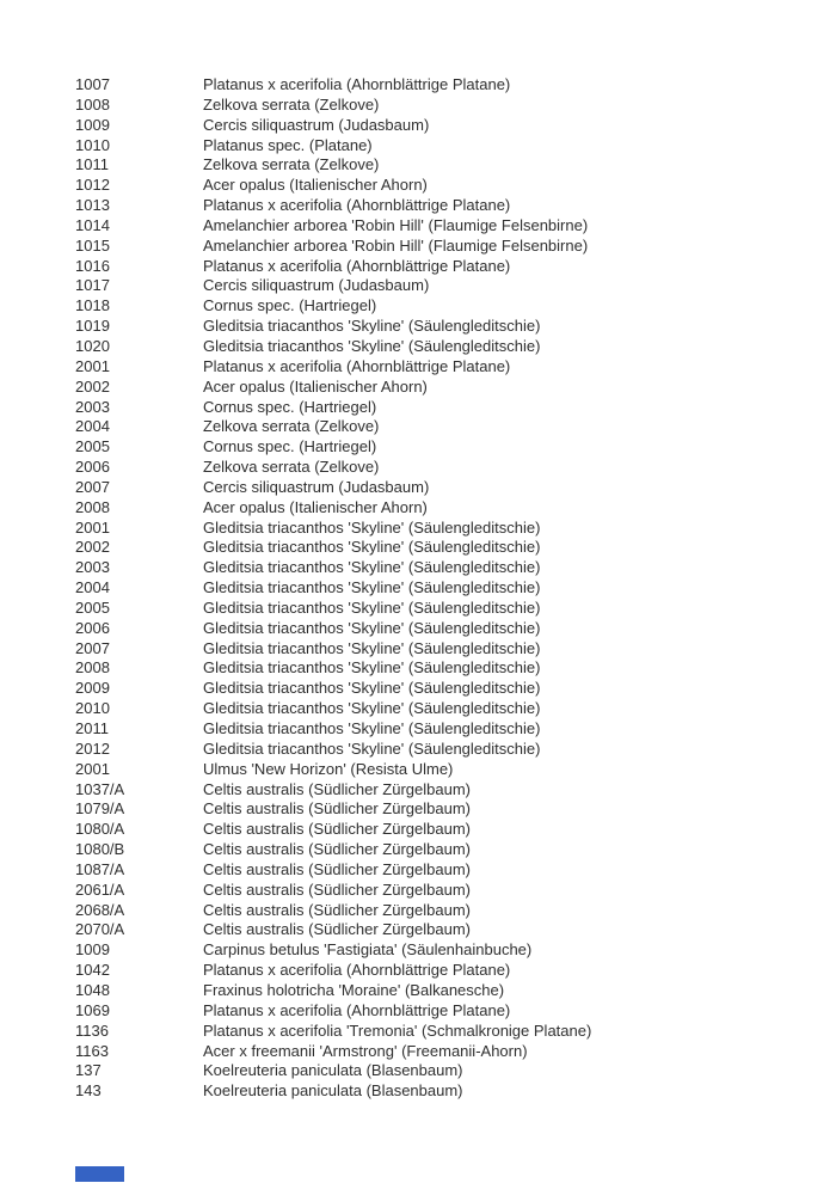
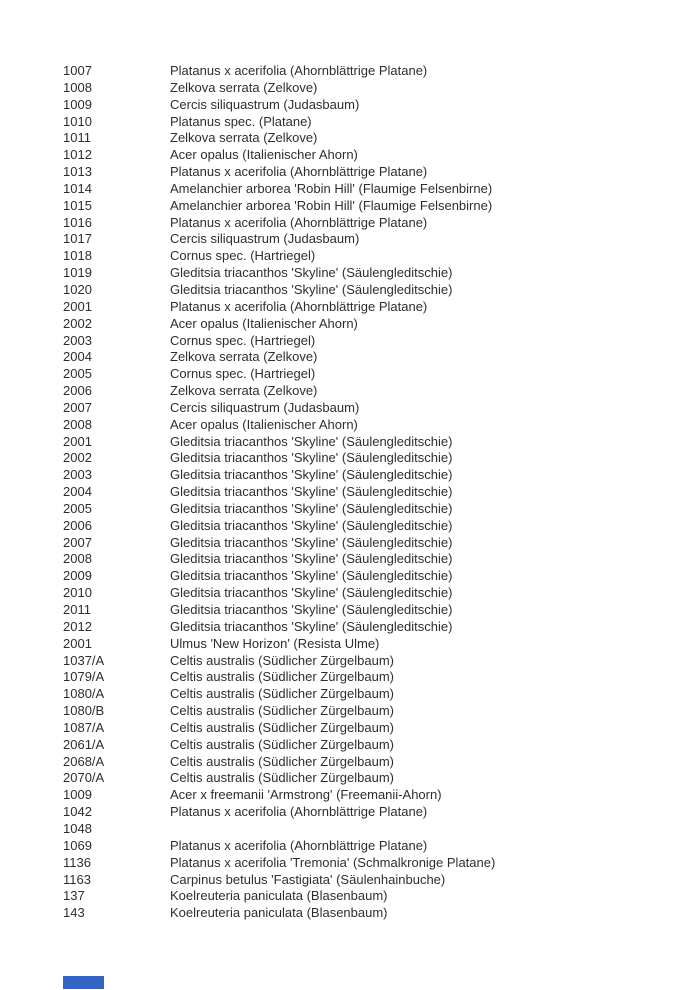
  1007
  Platanus x acerifolia (Ahornblättrige Platane)
  1008
  Zelkova serrata (Zelkove)
  1009
  Cercis siliquastrum (Judasbaum)
  1010
  Platanus spec. (Platane)
  1011
  Zelkova serrata (Zelkove)
  1012
  Acer opalus (Italienischer Ahorn)
  1013
  Platanus x acerifolia (Ahornblättrige Platane)
  1014
  Amelanchier arborea 'Robin Hill' (Flaumige Felsenbirne)
  1015
  Amelanchier arborea 'Robin Hill' (Flaumige Felsenbirne)
  1016
  Platanus x acerifolia (Ahornblättrige Platane)
  1017
  Cercis siliquastrum (Judasbaum)
  1018
  Cornus spec. (Hartriegel)
  1019
  Gleditsia triacanthos 'Skyline' (Säulengleditschie)
  1020
  Gleditsia triacanthos 'Skyline' (Säulengleditschie)
  2001
  Platanus x acerifolia (Ahornblättrige Platane)
  2002
  Acer opalus (Italienischer Ahorn)
  2003
  Cornus spec. (Hartriegel)
  2004
  Zelkova serrata (Zelkove)
  2005
  Cornus spec. (Hartriegel)
  2006
  Zelkova serrata (Zelkove)
  2007
  Cercis siliquastrum (Judasbaum)
  2008
  Acer opalus (Italienischer Ahorn)
  2001
  Gleditsia triacanthos 'Skyline' (Säulengleditschie)
  2002
  Gleditsia triacanthos 'Skyline' (Säulengleditschie)
  2003
  Gleditsia triacanthos 'Skyline' (Säulengleditschie)
  2004
  Gleditsia triacanthos 'Skyline' (Säulengleditschie)
  2005
  Gleditsia triacanthos 'Skyline' (Säulengleditschie)
  2006
  Gleditsia triacanthos 'Skyline' (Säulengleditschie)
  2007
  Gleditsia triacanthos 'Skyline' (Säulengleditschie)
  2008
  Gleditsia triacanthos 'Skyline' (Säulengleditschie)
  2009
  Gleditsia triacanthos 'Skyline' (Säulengleditschie)
  2010
  Gleditsia triacanthos 'Skyline' (Säulengleditschie)
  2011
  Gleditsia triacanthos 'Skyline' (Säulengleditschie)
  2012
  Gleditsia triacanthos 'Skyline' (Säulengleditschie)
  2001
  Ulmus 'New Horizon' (Resista Ulme)
  1037/A
  Celtis australis (Südlicher Zürgelbaum)
  1079/A
  Celtis australis (Südlicher Zürgelbaum)
  1080/A
  Celtis australis (Südlicher Zürgelbaum)
  1080/B
  Celtis australis (Südlicher Zürgelbaum)
  1087/A
  Celtis australis (Südlicher Zürgelbaum)
  2061/A
  Celtis australis (Südlicher Zürgelbaum)
  2068/A
  Celtis australis (Südlicher Zürgelbaum)
  2070/A
  Celtis australis (Südlicher Zürgelbaum)
  1009
- Carpinus betulus 'Fastigiata' (Säulenhainbuche)
+ Acer x freemanii 'Armstrong' (Freemanii-Ahorn)
  1042
  Platanus x acerifolia (Ahornblättrige Platane)
  1048
- Fraxinus holotricha 'Moraine' (Balkanesche)
  1069
  Platanus x acerifolia (Ahornblättrige Platane)
  1136
  Platanus x acerifolia 'Tremonia' (Schmalkronige Platane)
  1163
- Acer x freemanii 'Armstrong' (Freemanii-Ahorn)
+ Carpinus betulus 'Fastigiata' (Säulenhainbuche)
  137
  Koelreuteria paniculata (Blasenbaum)
  143
  Koelreuteria paniculata (Blasenbaum)
